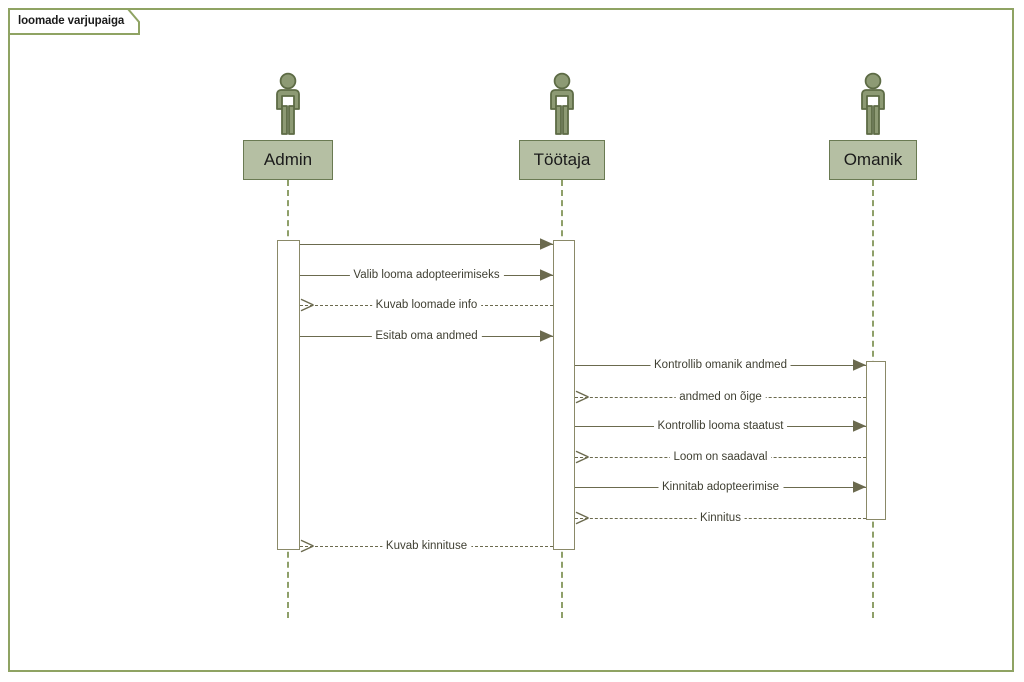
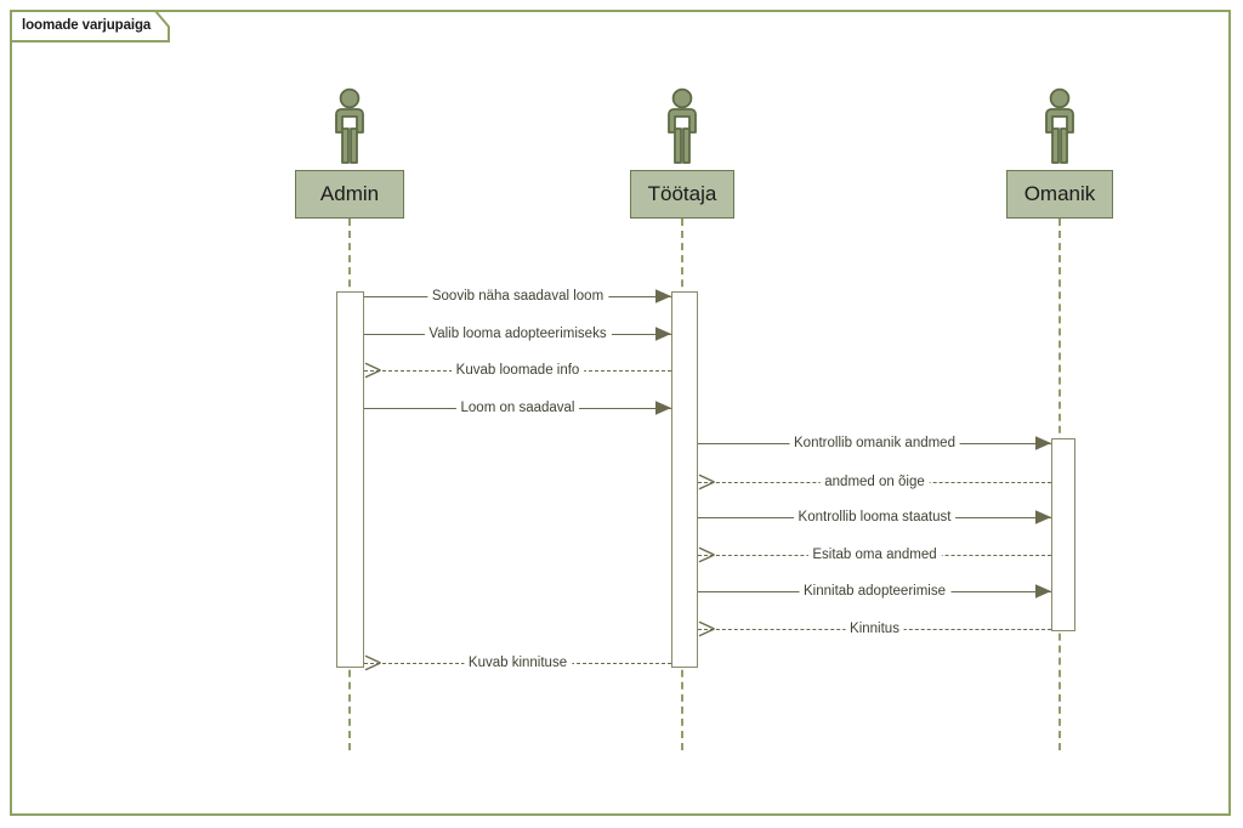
  loomade varjupaiga
  Admin
  Töötaja
  Omanik
+ Soovib näha saadaval loom
  Valib looma adopteerimiseks
  Kuvab loomade info
- Esitab oma andmed
+ Loom on saadaval
  Kontrollib omanik andmed
  andmed on õige
  Kontrollib looma staatust
- Loom on saadaval
+ Esitab oma andmed
  Kinnitab adopteerimise
  Kinnitus
  Kuvab kinnituse
